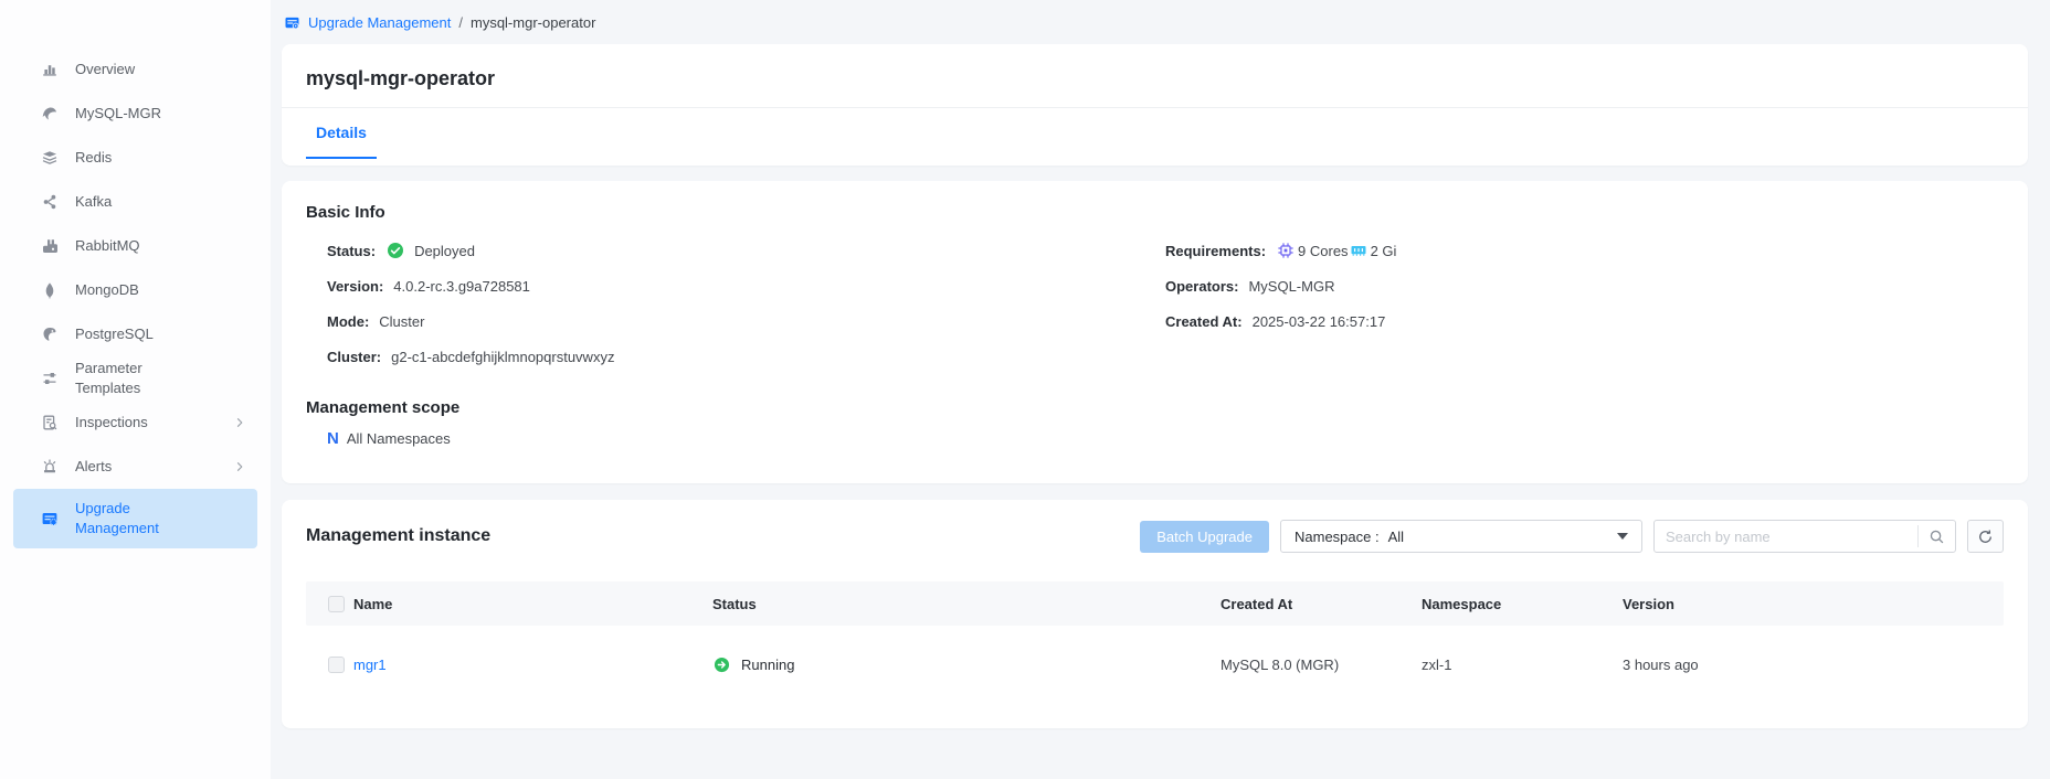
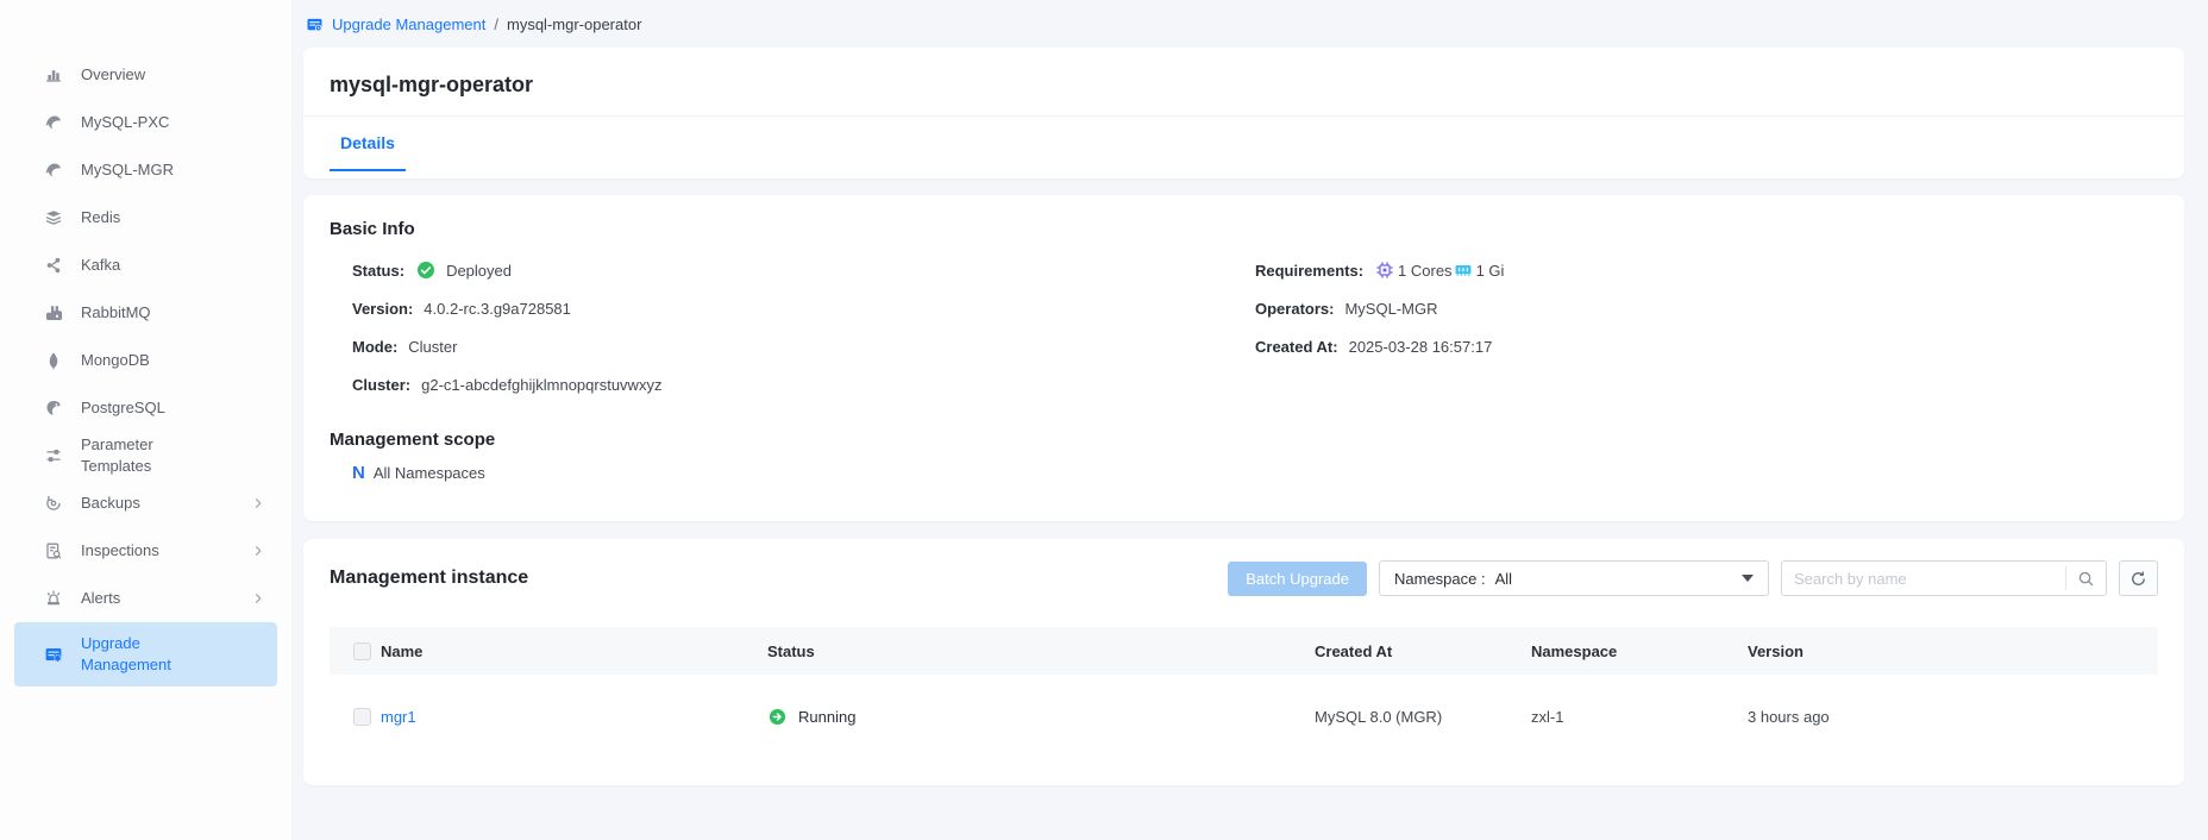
  Overview
+ MySQL-PXC
  MySQL-MGR
  Redis
  Kafka
  RabbitMQ
  MongoDB
  PostgreSQL
  Parameter Templates
+ Backups
  Inspections
  Alerts
  Upgrade Management
  Upgrade Management
  /
  mysql-mgr-operator
  mysql-mgr-operator
  Details
  Basic Info
  Status:
  Deployed
  Version:
  4.0.2-rc.3.g9a728581
  Mode:
  Cluster
  Cluster:
  g2-c1-abcdefghijklmnopqrstuvwxyz
  Requirements:
- 9 Cores
+ 1 Cores
- 2 Gi
+ 1 Gi
  Operators:
  MySQL-MGR
  Created At:
- 2025-03-22 16:57:17
+ 2025-03-28 16:57:17
  Management scope
  N
  All Namespaces
  Management instance
  Batch Upgrade
  Namespace :
  All
  Search by name
  Name
  Status
  Created At
  Namespace
  Version
  mgr1
  Running
  MySQL 8.0 (MGR)
  zxl-1
  3 hours ago
